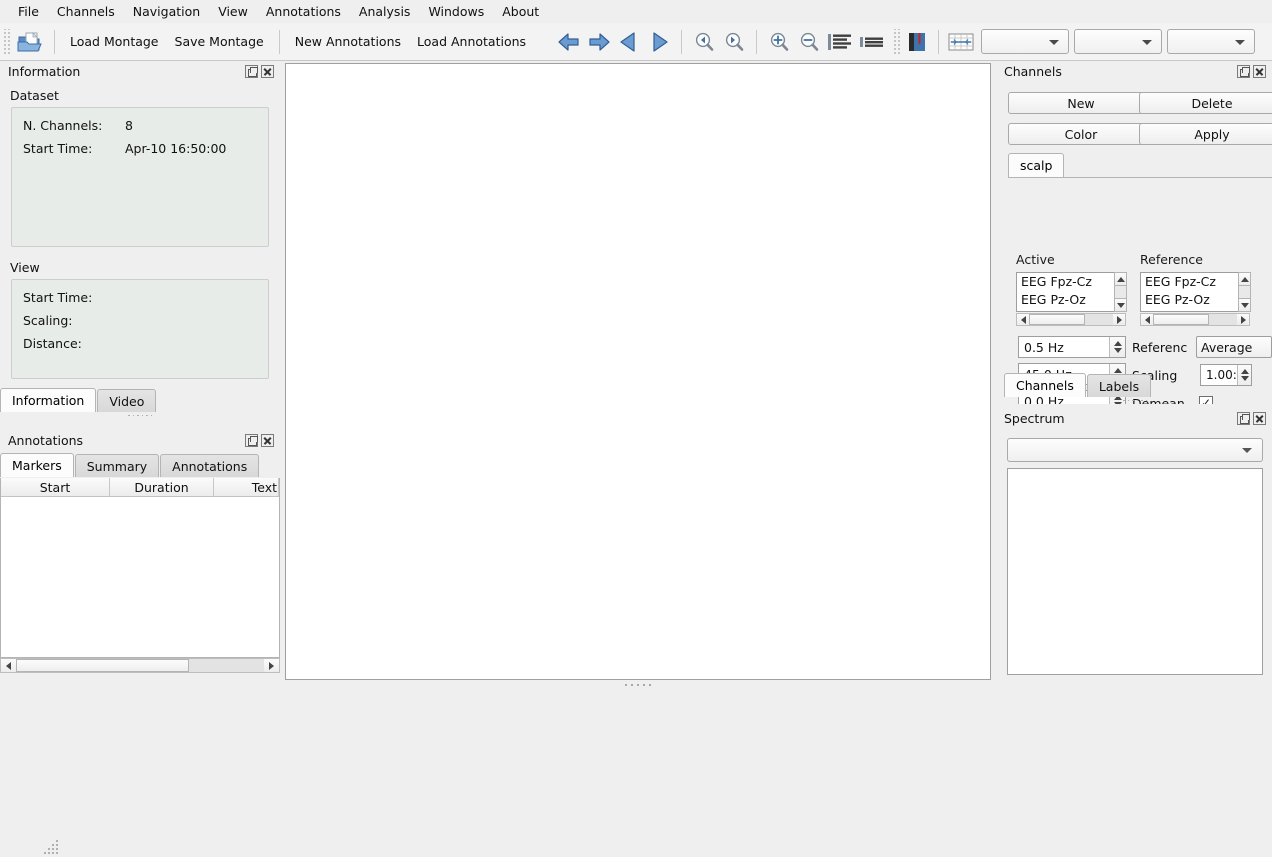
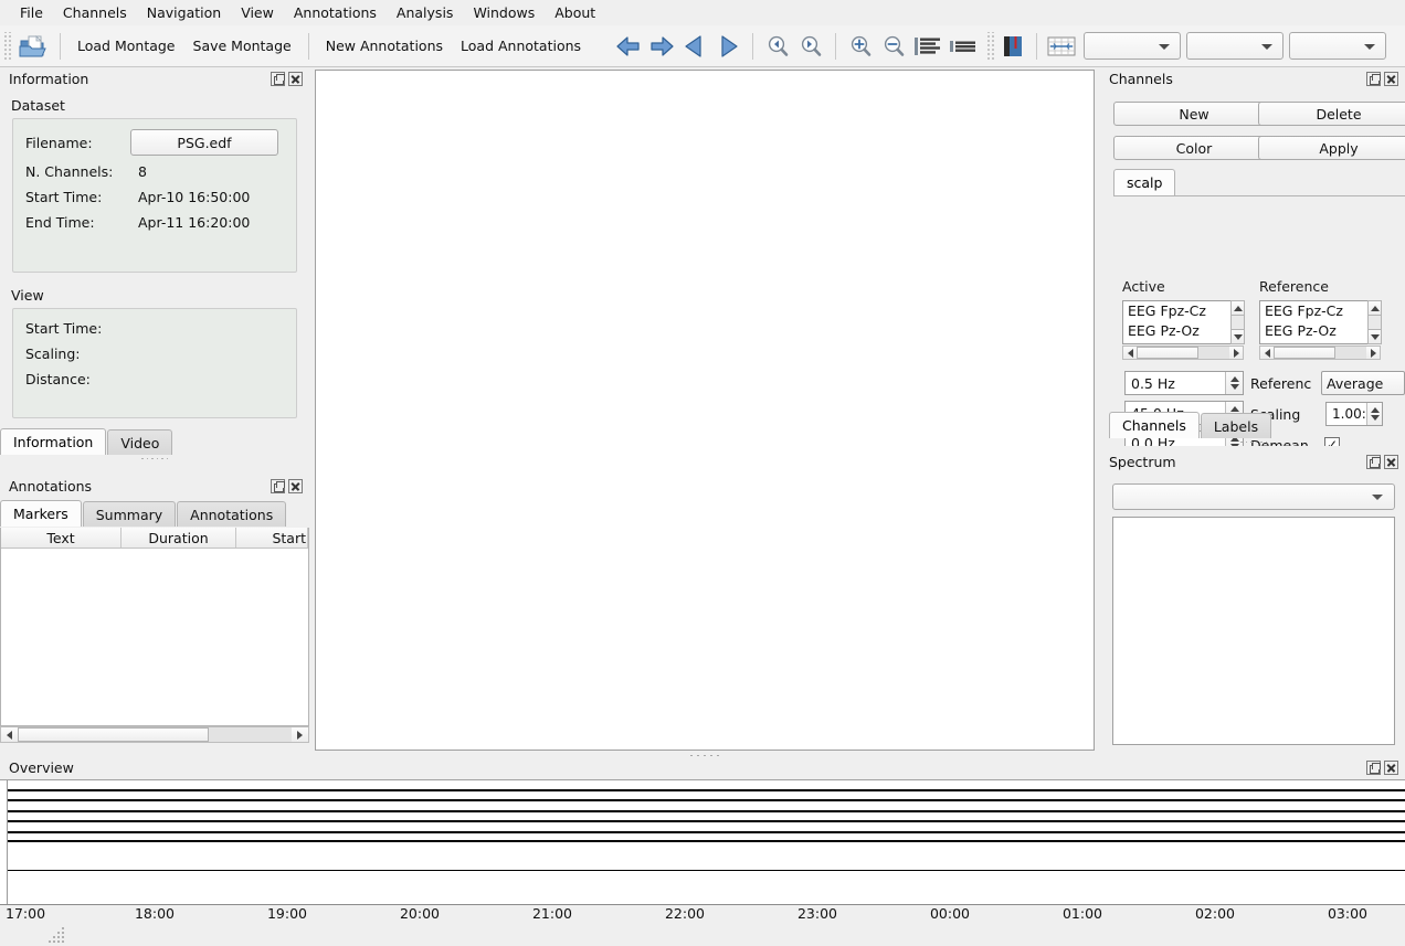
  File
  Channels
  Navigation
  View
  Annotations
  Analysis
  Windows
  About
  Load Montage
  Save Montage
  New Annotations
  Load Annotations
  Information
  Dataset
+ Filename:
+ PSG.edf
  N. Channels:
  8
  Start Time:
  Apr-10 16:50:00
+ End Time:
+ Apr-11 16:20:00
  View
  Start Time:
  Scaling:
  Distance:
  Information
  Video
  Annotations
  Markers
  Summary
  Annotations
- Start
+ Text
  Duration
- Text
+ Start
  Channels
  New
  Delete
  Color
  Apply
  scalp
  Active
  Reference
  EEG Fpz-Cz
  EEG Pz-Oz
  EEG Fpz-Cz
  EEG Pz-Oz
  0.5 Hz
  0.0 Hz
  Referenc
  Average
  1.00:
  ✓
  Channels
  Labels
  Spectrum
+ Overview
+ 17:00
+ 18:00
+ 19:00
+ 20:00
+ 21:00
+ 22:00
+ 23:00
+ 00:00
+ 01:00
+ 02:00
+ 03:00
